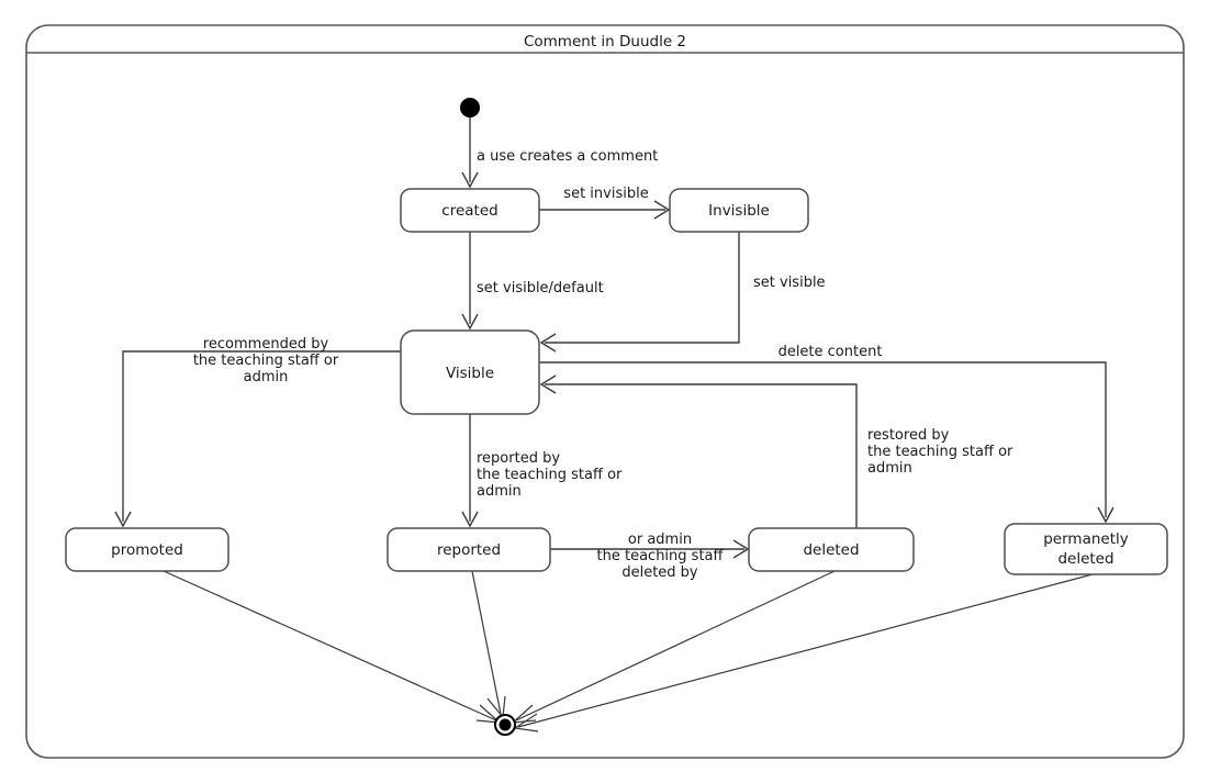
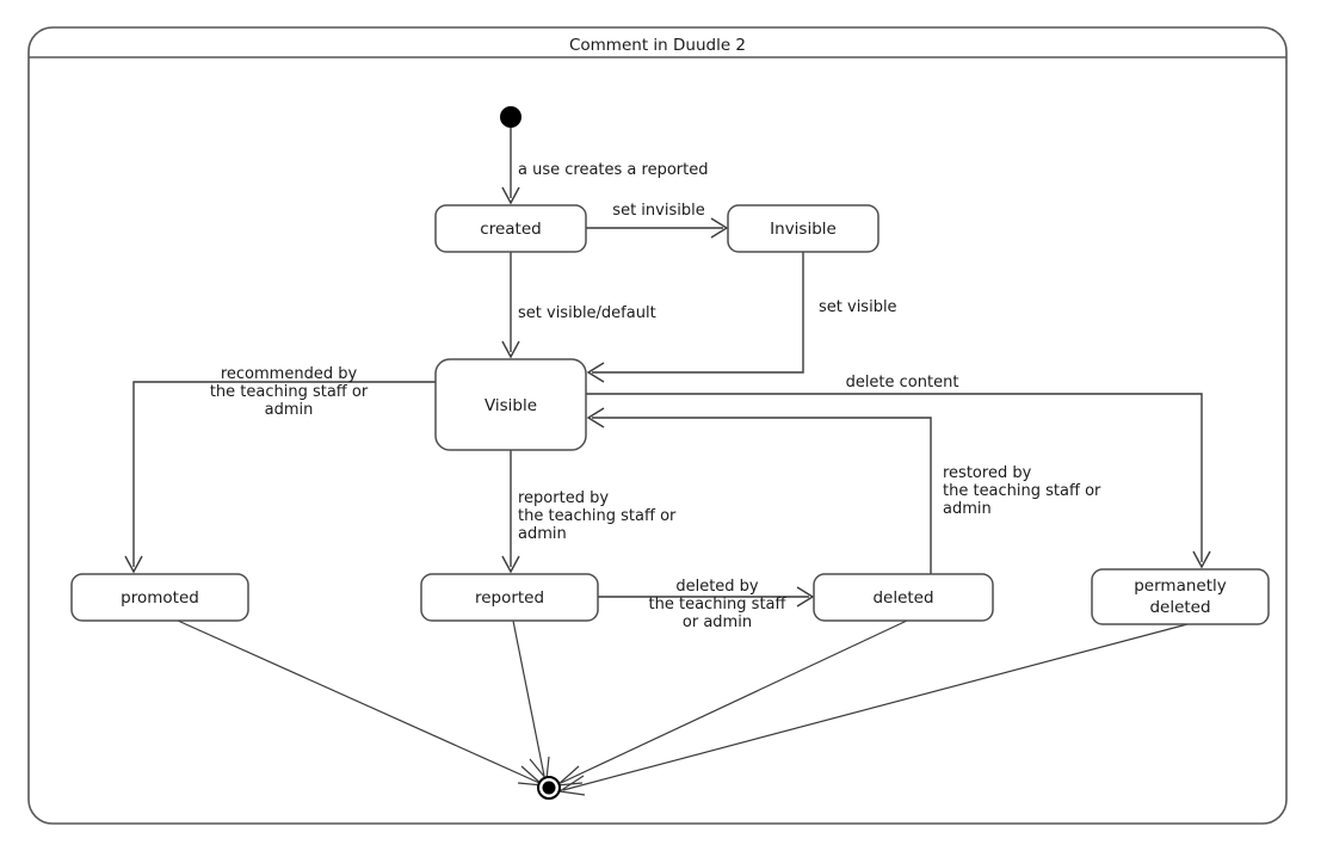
  Comment in Duudle 2
- a use creates a comment
+ a use creates a reported
  set invisible
  set visible/default
  set visible
  recommended by
  the teaching staff or
  admin
  reported by
  the teaching staff or
  admin
- or admin
+ deleted by
  the teaching staff
- deleted by
+ or admin
  restored by
  the teaching staff or
  admin
  delete content
  created
  Invisible
  Visible
  promoted
  reported
  deleted
  permanetly
  deleted
